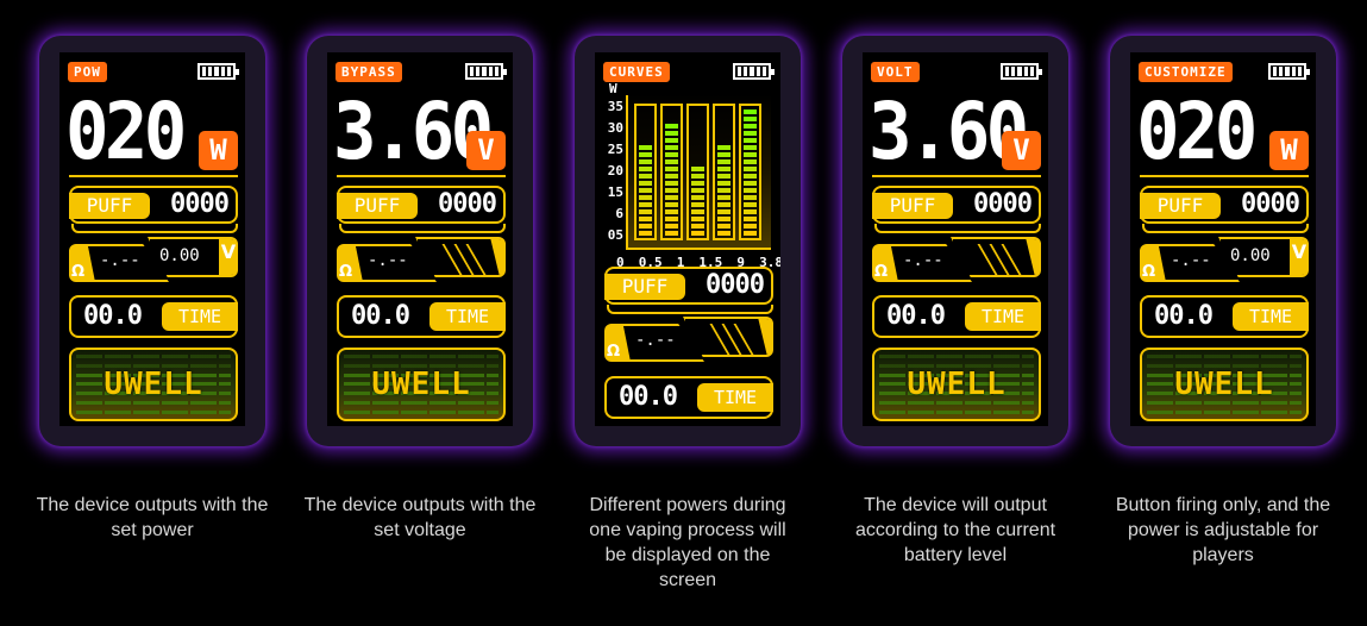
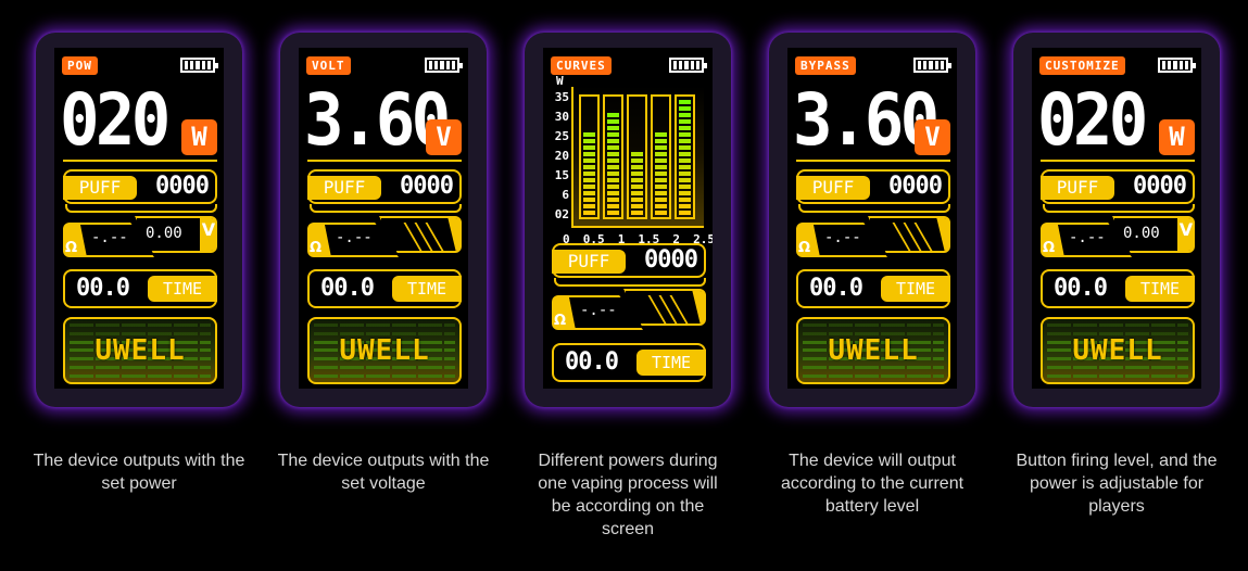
  POW
  020
  W
  PUFF
  0000
  Ω
  -.--
  0.00
  V
  00.0
  TIME
  UWELL
- BYPASS
+ VOLT
  3.6
  V
  PUFF
  0000
  Ω
  -.--
  00.0
  TIME
  UWELL
  CURVES
  W
  35
  30
  25
  20
  15
  6
- 05
+ 02
  0
  0.5
  1
  1.5
- 9
+ 2
- 3.8
+ 2.5
  PUFF
  0000
  Ω
  -.--
  00.0
  TIME
- VOLT
+ BYPASS
  3.6
  V
  PUFF
  0000
  Ω
  -.--
  00.0
  TIME
  UWELL
  CUSTOMIZE
  020
  W
  PUFF
  0000
  Ω
  -.--
  0.00
  V
  00.0
  TIME
  UWELL
  The device outputs with the set power
  The device outputs with the set voltage
- Different powers during one vaping process will be displayed on the screen
+ Different powers during one vaping process will be according on the screen
  The device will output according to the current battery level
- Button firing only, and the power is adjustable for players
+ Button firing level, and the power is adjustable for players
